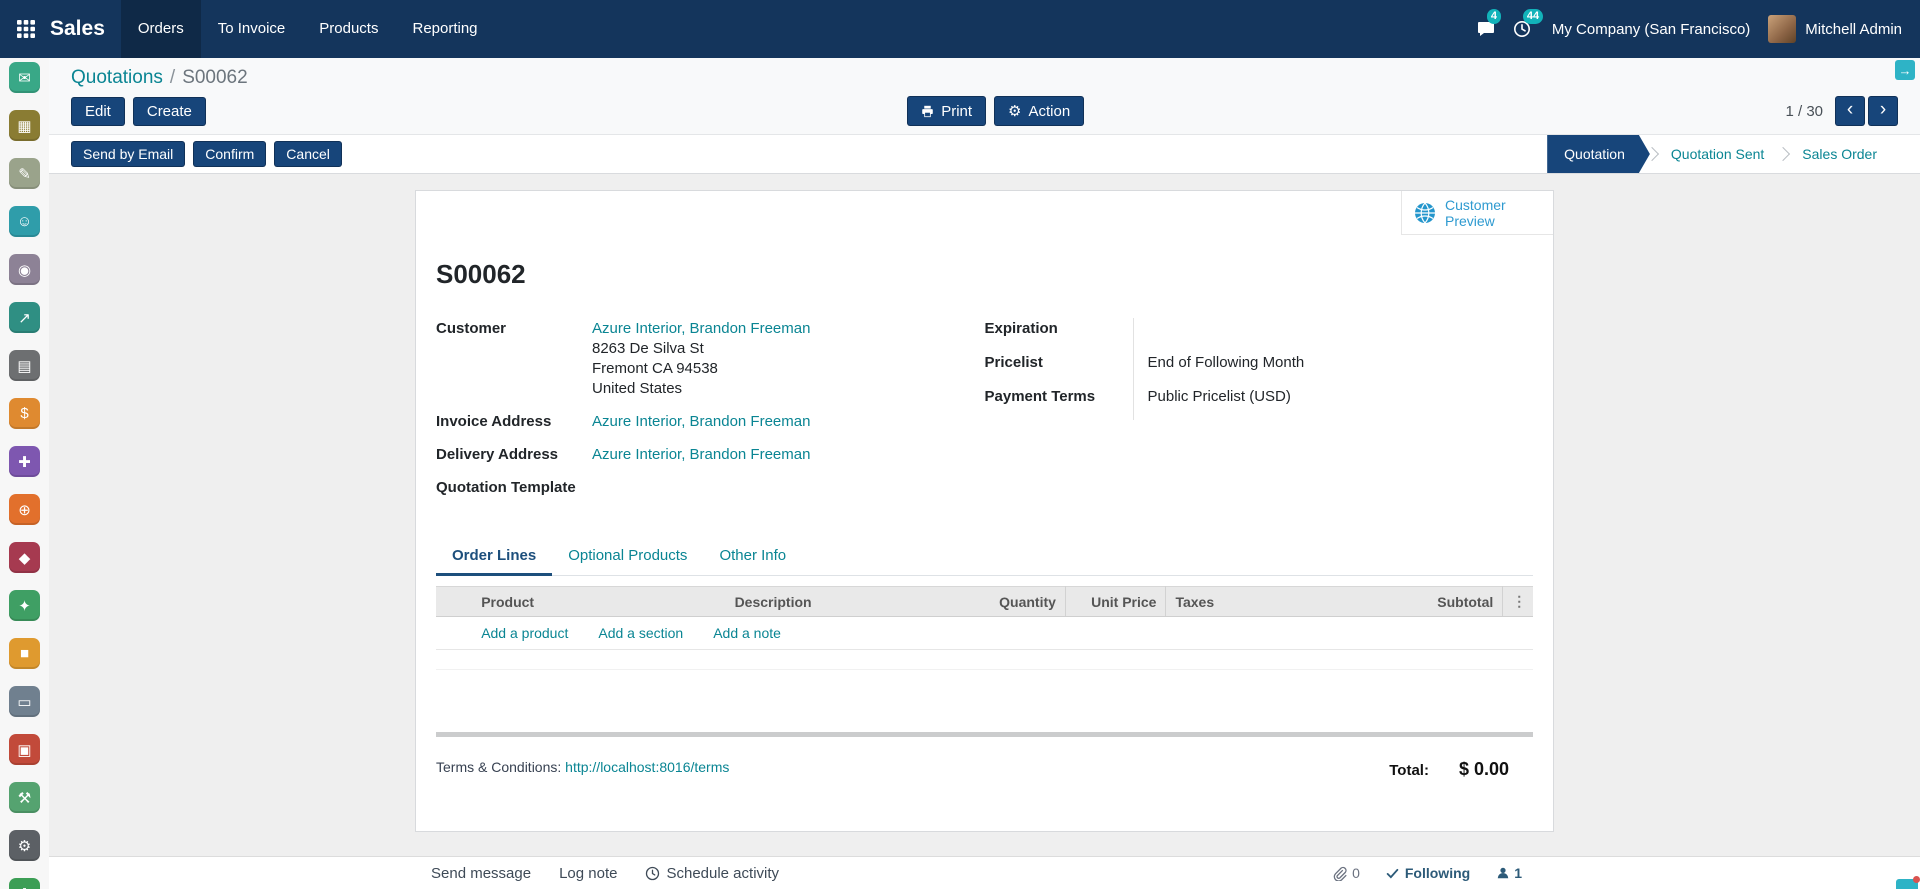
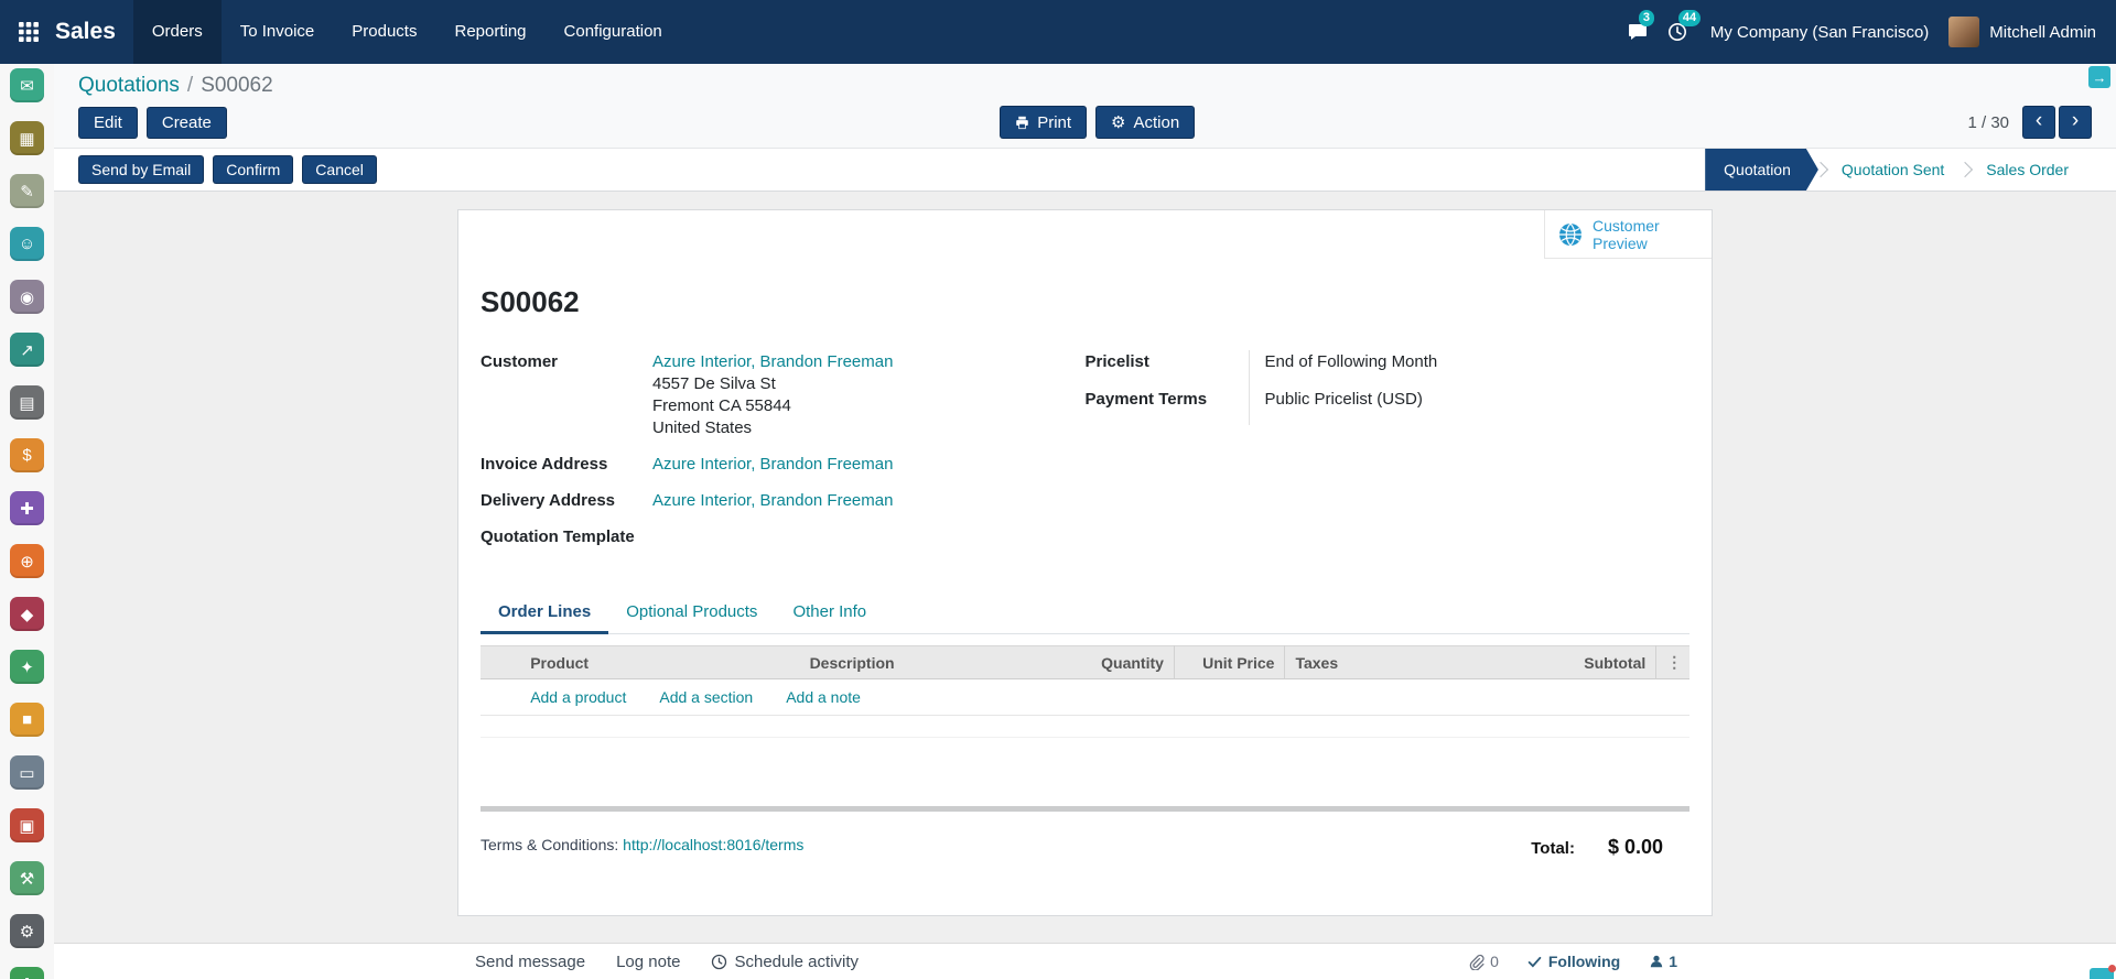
  Sales
  Orders
  To Invoice
  Products
  Reporting
+ Configuration
- 4
+ 3
  44
  My Company (San Francisco)
  Mitchell Admin
  ✉
  ▦
  ✎
  ☺
  ◉
  ↗
  ▤
  $
  ✚
  ⊕
  ◆
  ✦
  ■
  ▭
  ▣
  ⚒
  ⚙
  Quotations / S00062
  Edit
  Create
  Print
  ⚙
  Action
  1 / 30
  ‹
  ›
  Send by Email
  Confirm
  Cancel
  Quotation
  Quotation Sent
  Sales Order
  Customer Preview
  S00062
  Customer
  Azure Interior, Brandon Freeman
- 8263 De Silva St
+ 4557 De Silva St
- Fremont CA 94538
+ Fremont CA 55844
  United States
  Invoice Address
  Azure Interior, Brandon Freeman
  Delivery Address
  Azure Interior, Brandon Freeman
  Quotation Template
- Expiration
  Pricelist
  End of Following Month
  Payment Terms
  Public Pricelist (USD)
  Order Lines
  Optional Products
  Other Info
  	Product	Description	Quantity	Unit Price	Taxes	Subtotal	⋮
  	Add a product Add a section Add a note
  Terms & Conditions: http://localhost:8016/terms
  Total:
  $ 0.00
  Send message
  Log note
  Schedule activity
  0
  Following
  1
  →
